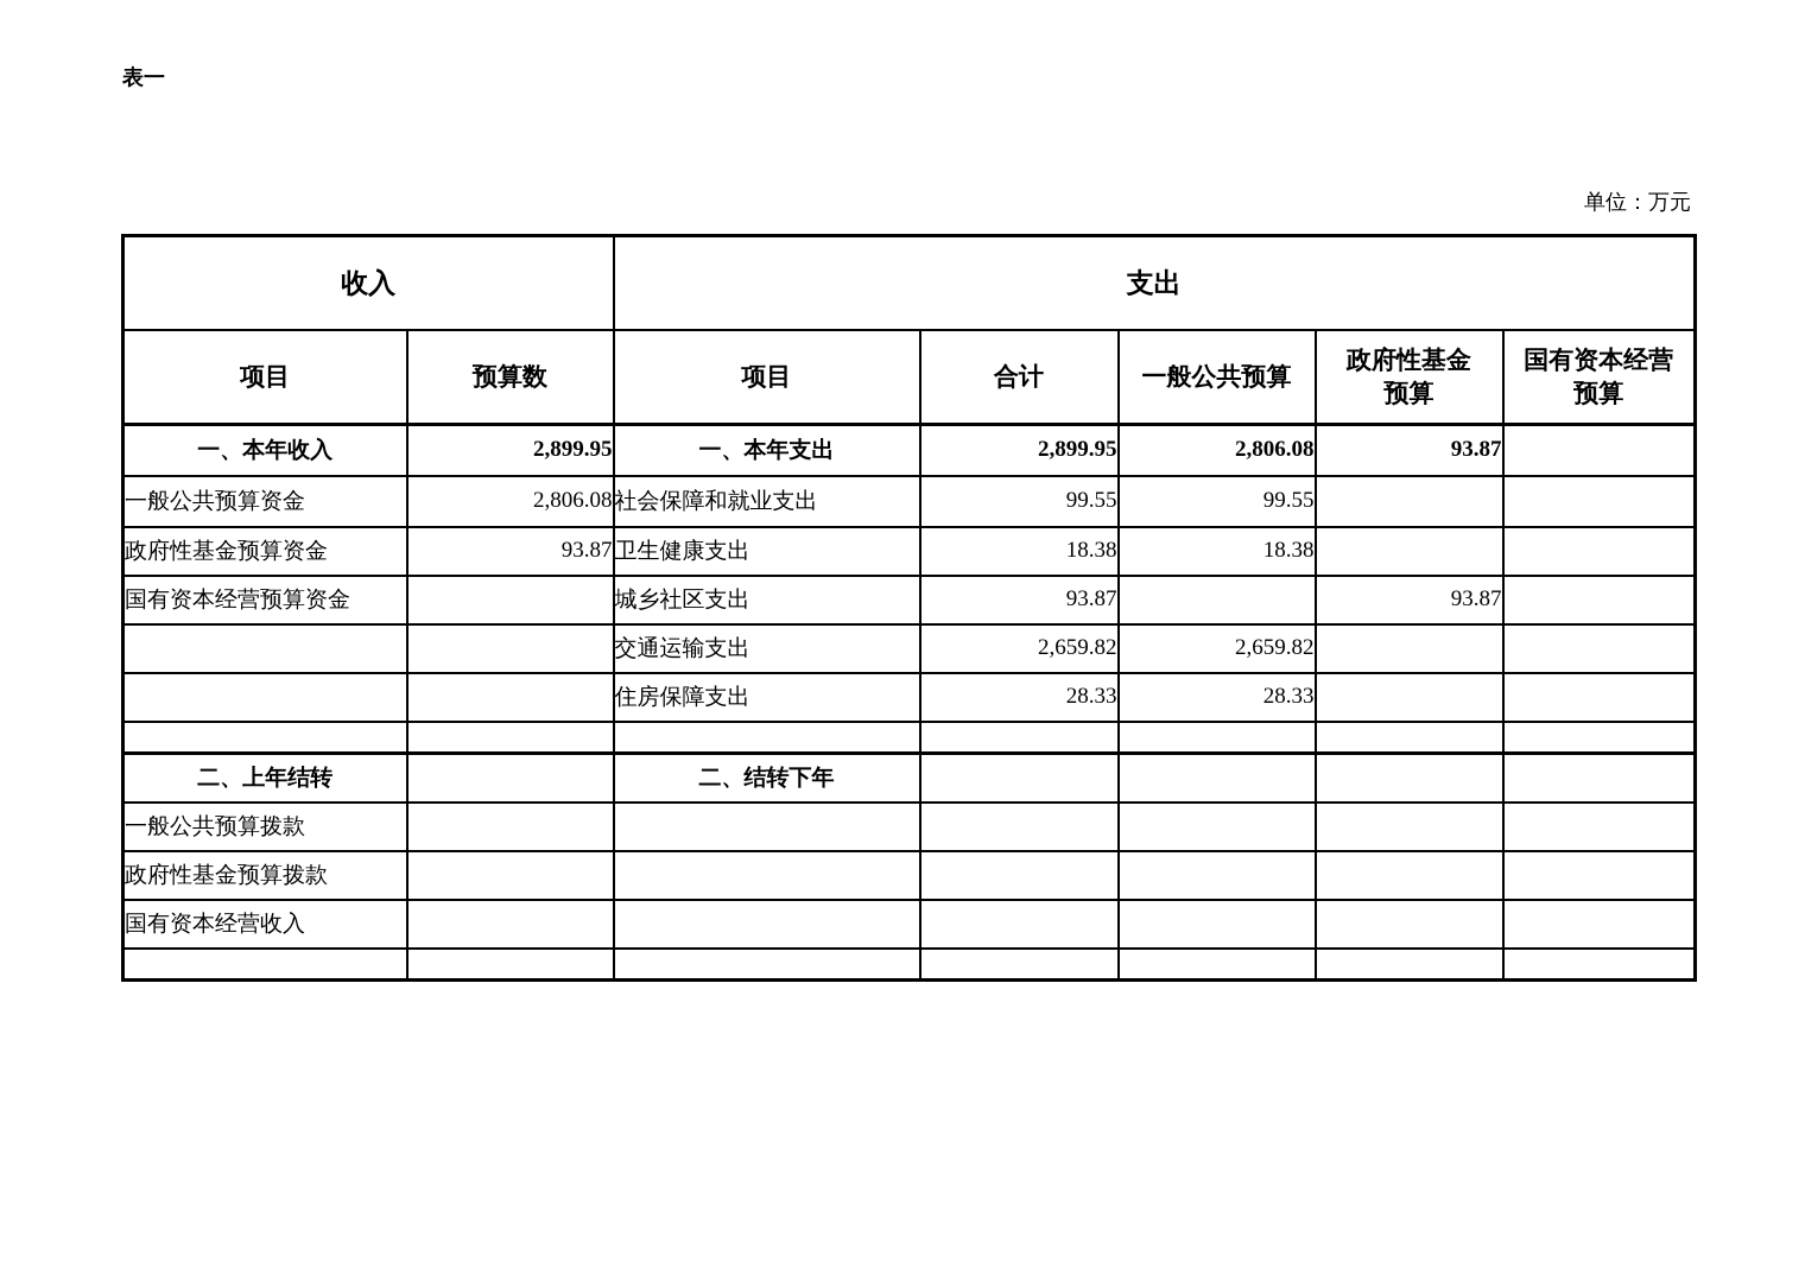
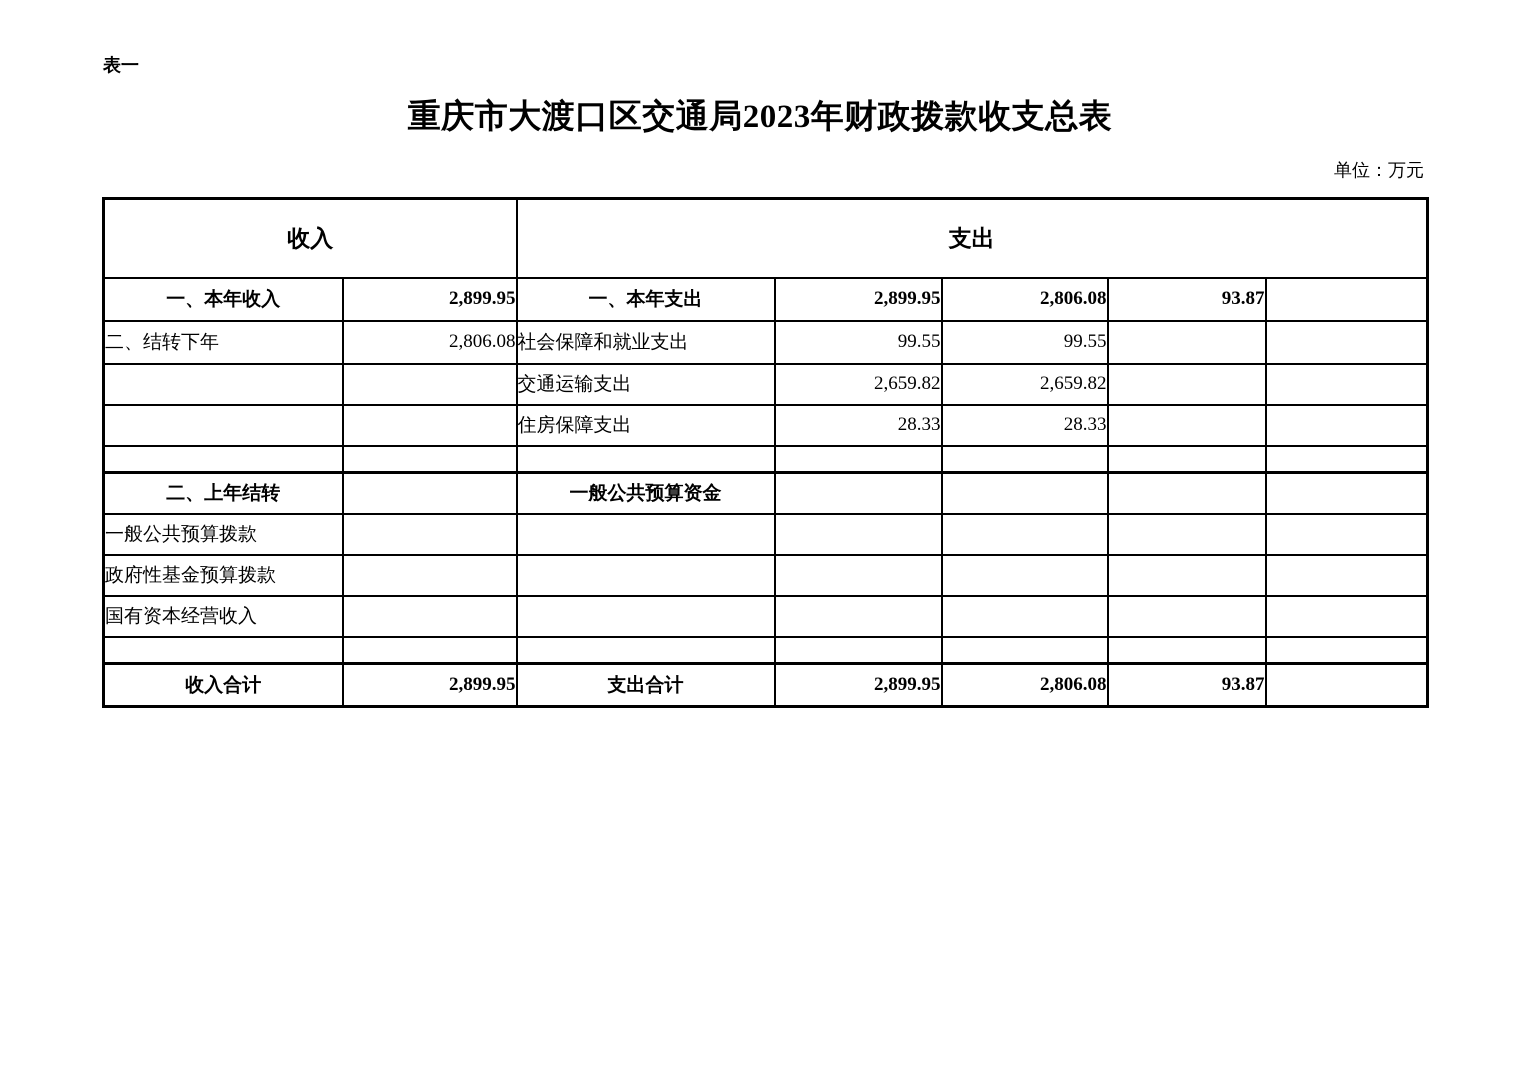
  表一
+ 重庆市大渡口区交通局2023年财政拨款收支总表
  单位：万元
  收入	支出
- 项目	预算数	项目	合计	一般公共预算	政府性基金 预算	国有资本经营 预算
  一、本年收入	2,899.95	一、本年支出	2,899.95	2,806.08	93.87
- 一般公共预算资金	2,806.08	社会保障和就业支出	99.55	99.55
+ 二、结转下年	2,806.08	社会保障和就业支出	99.55	99.55
- 政府性基金预算资金	93.87	卫生健康支出	18.38	18.38
- 国有资本经营预算资金		城乡社区支出	93.87		93.87
  		交通运输支出	2,659.82	2,659.82
  		住房保障支出	28.33	28.33
- 二、上年结转		二、结转下年
+ 二、上年结转		一般公共预算资金
  一般公共预算拨款
  政府性基金预算拨款
  国有资本经营收入
+ 收入合计	2,899.95	支出合计	2,899.95	2,806.08	93.87
